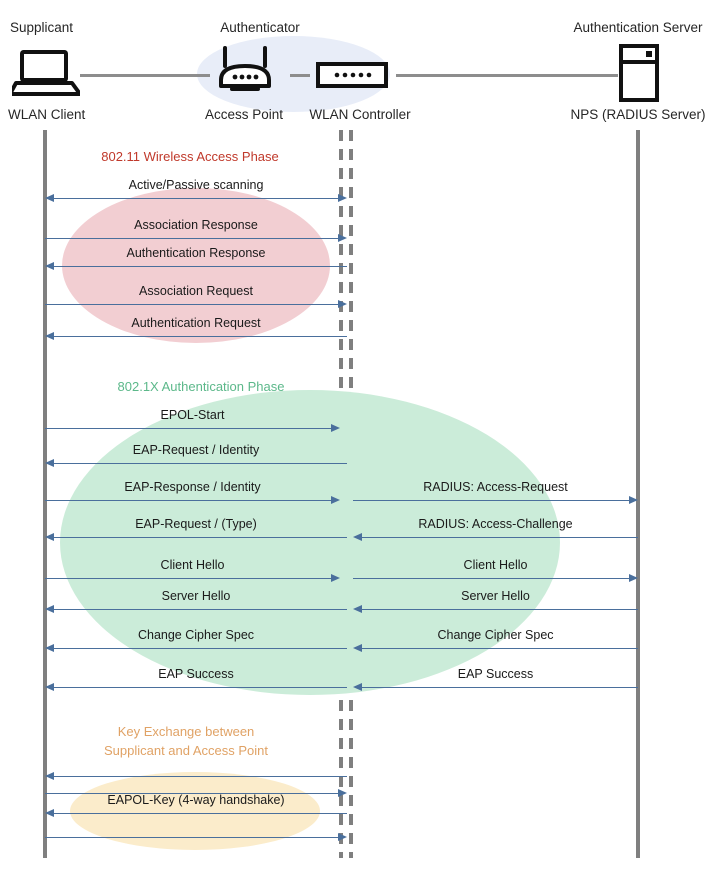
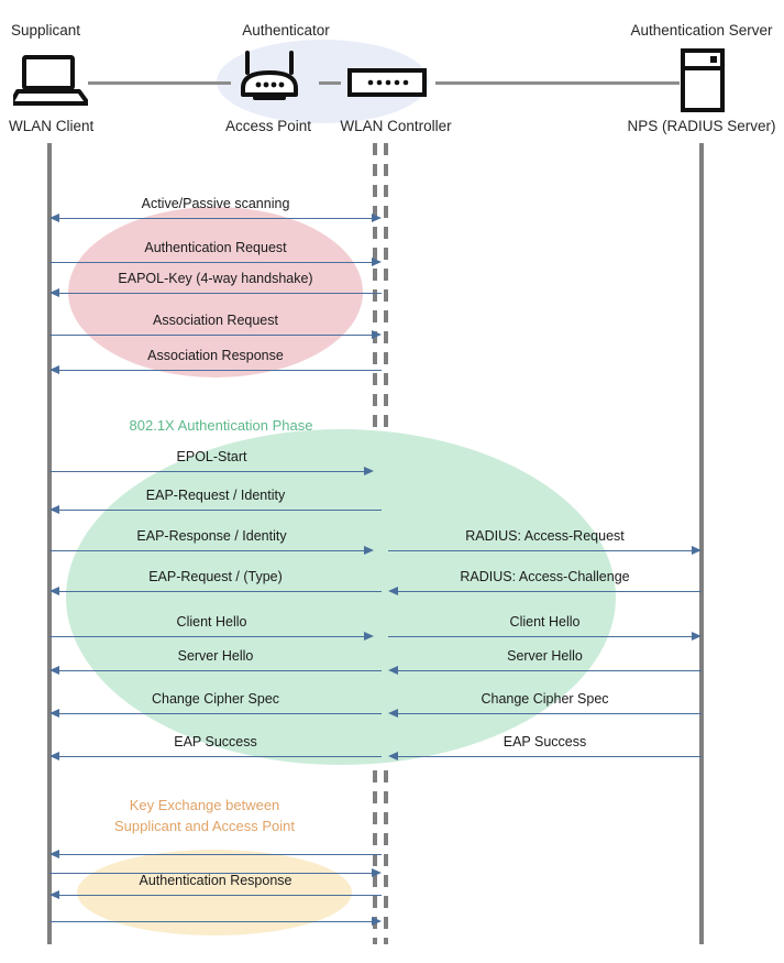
  Supplicant
  Authenticator
  Authentication Server
  WLAN Client
  Access Point
  WLAN Controller
  NPS (RADIUS Server)
- 802.11 Wireless Access Phase
  802.1X Authentication Phase
  Key Exchange between
  Supplicant and Access Point
  Active/Passive scanning
- Association Response
+ Authentication Request
- Authentication Response
+ EAPOL-Key (4-way handshake)
  Association Request
- Authentication Request
+ Association Response
  EPOL-Start
  EAP-Request / Identity
  EAP-Response / Identity
  EAP-Request / (Type)
  Client Hello
  Server Hello
  Change Cipher Spec
  EAP Success
- EAPOL-Key (4-way handshake)
+ Authentication Response
  RADIUS: Access-Request
  RADIUS: Access-Challenge
  Client Hello
  Server Hello
  Change Cipher Spec
  EAP Success
